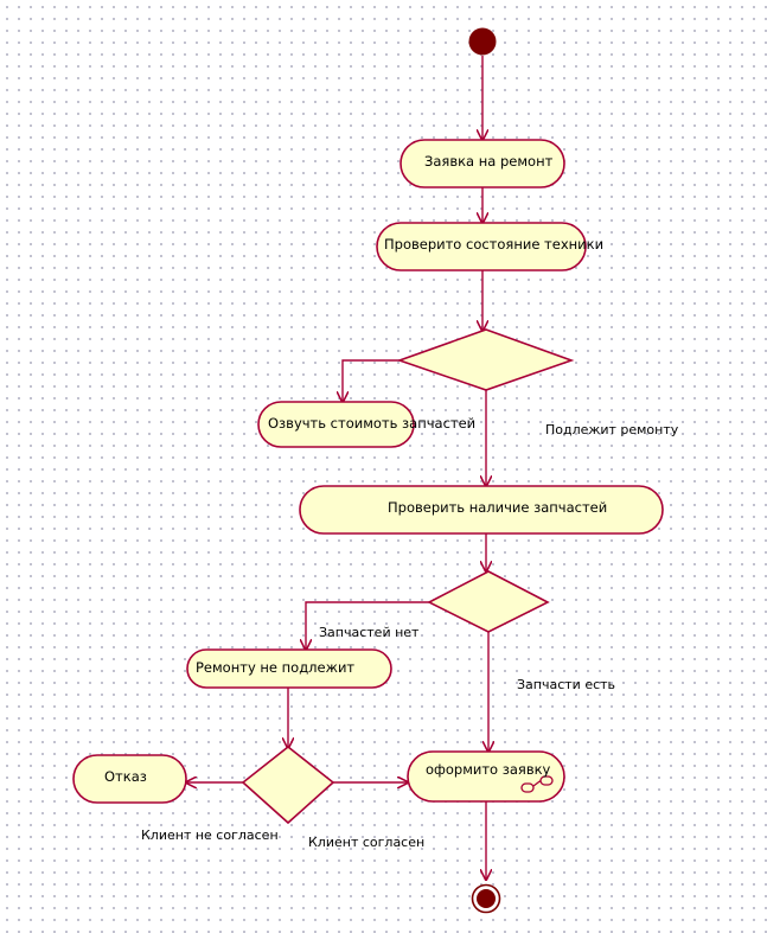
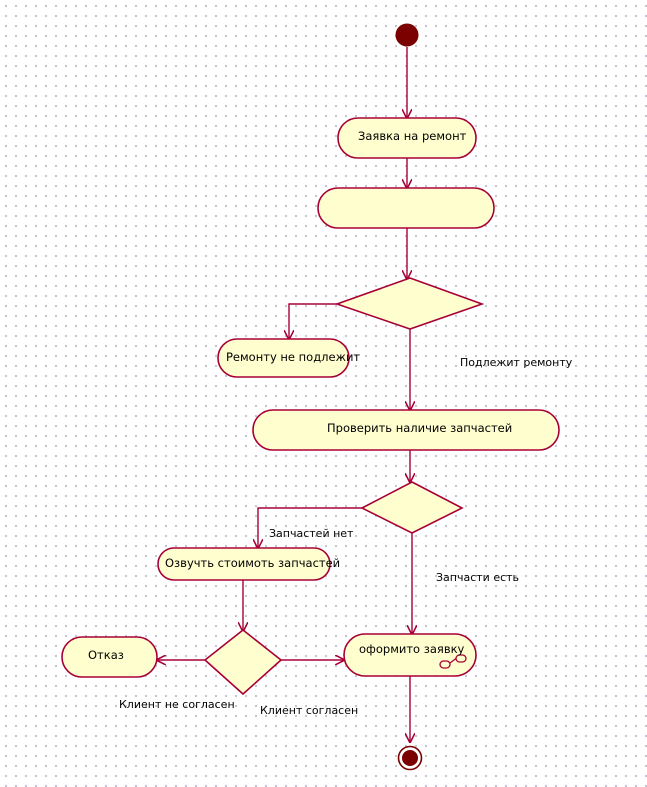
  Заявка на ремонт
- Проверито состояние техники
- Озвучть стоимоть запчастей
+ Ремонту не подлежит
  Проверить наличие запчастей
- Ремонту не подлежит
+ Озвучть стоимоть запчастей
  Отказ
  оформито заявку
  Подлежит ремонту
  Запчастей нет
  Запчасти есть
  Клиент не согласен
  Клиент согласен
